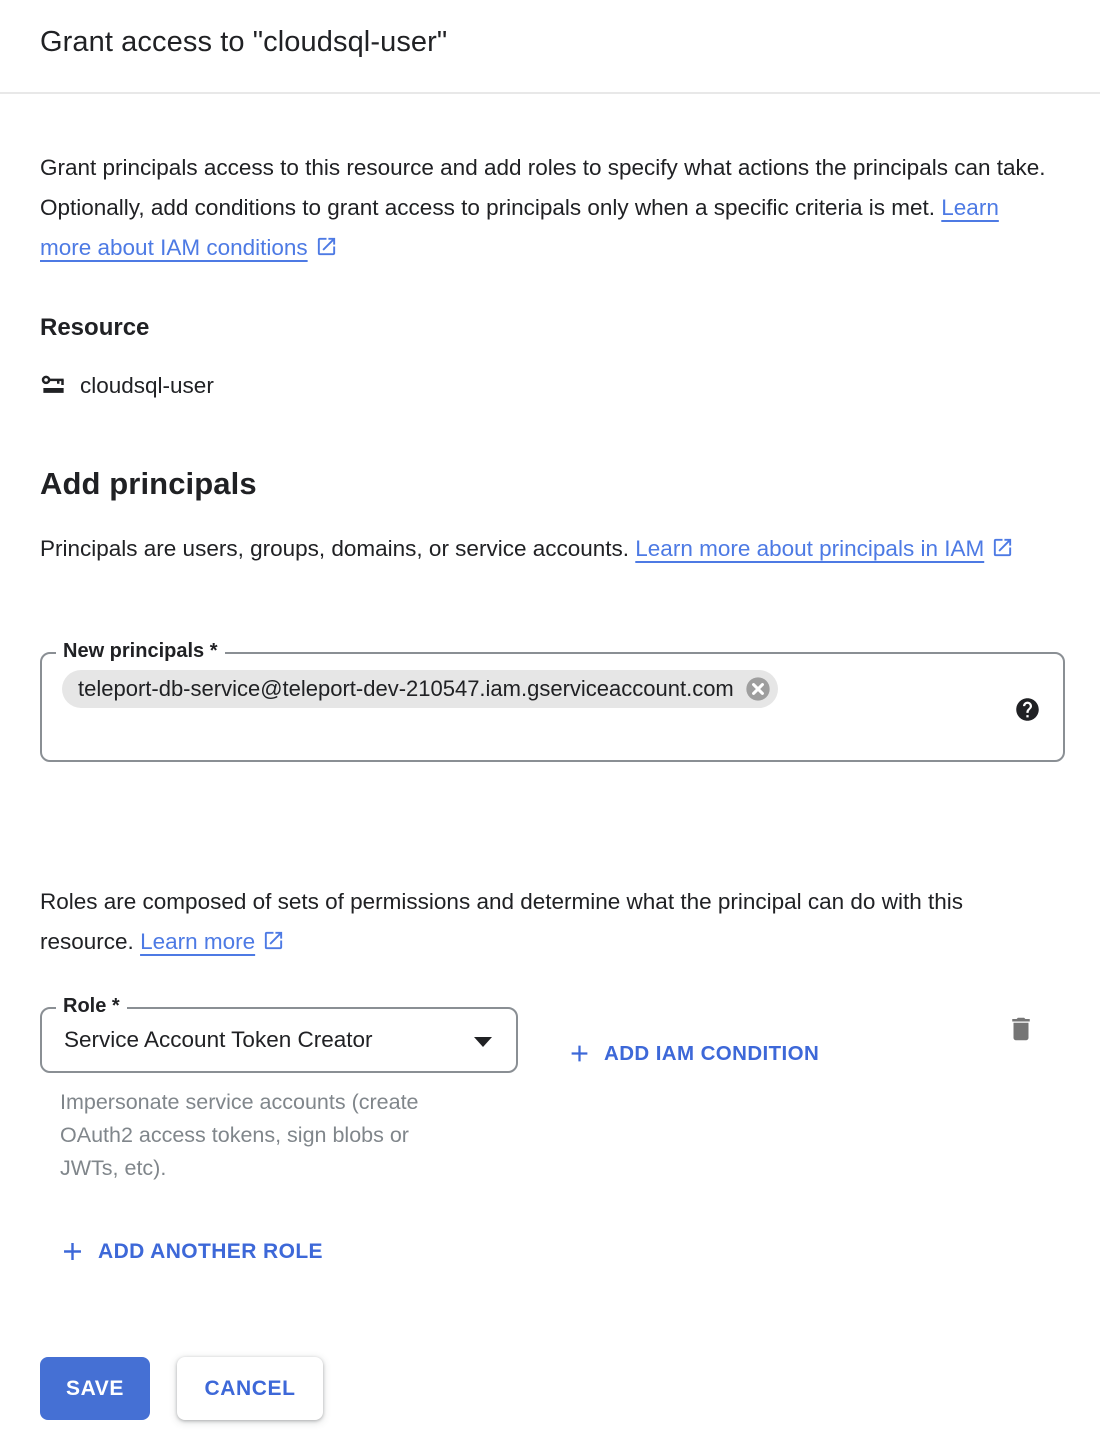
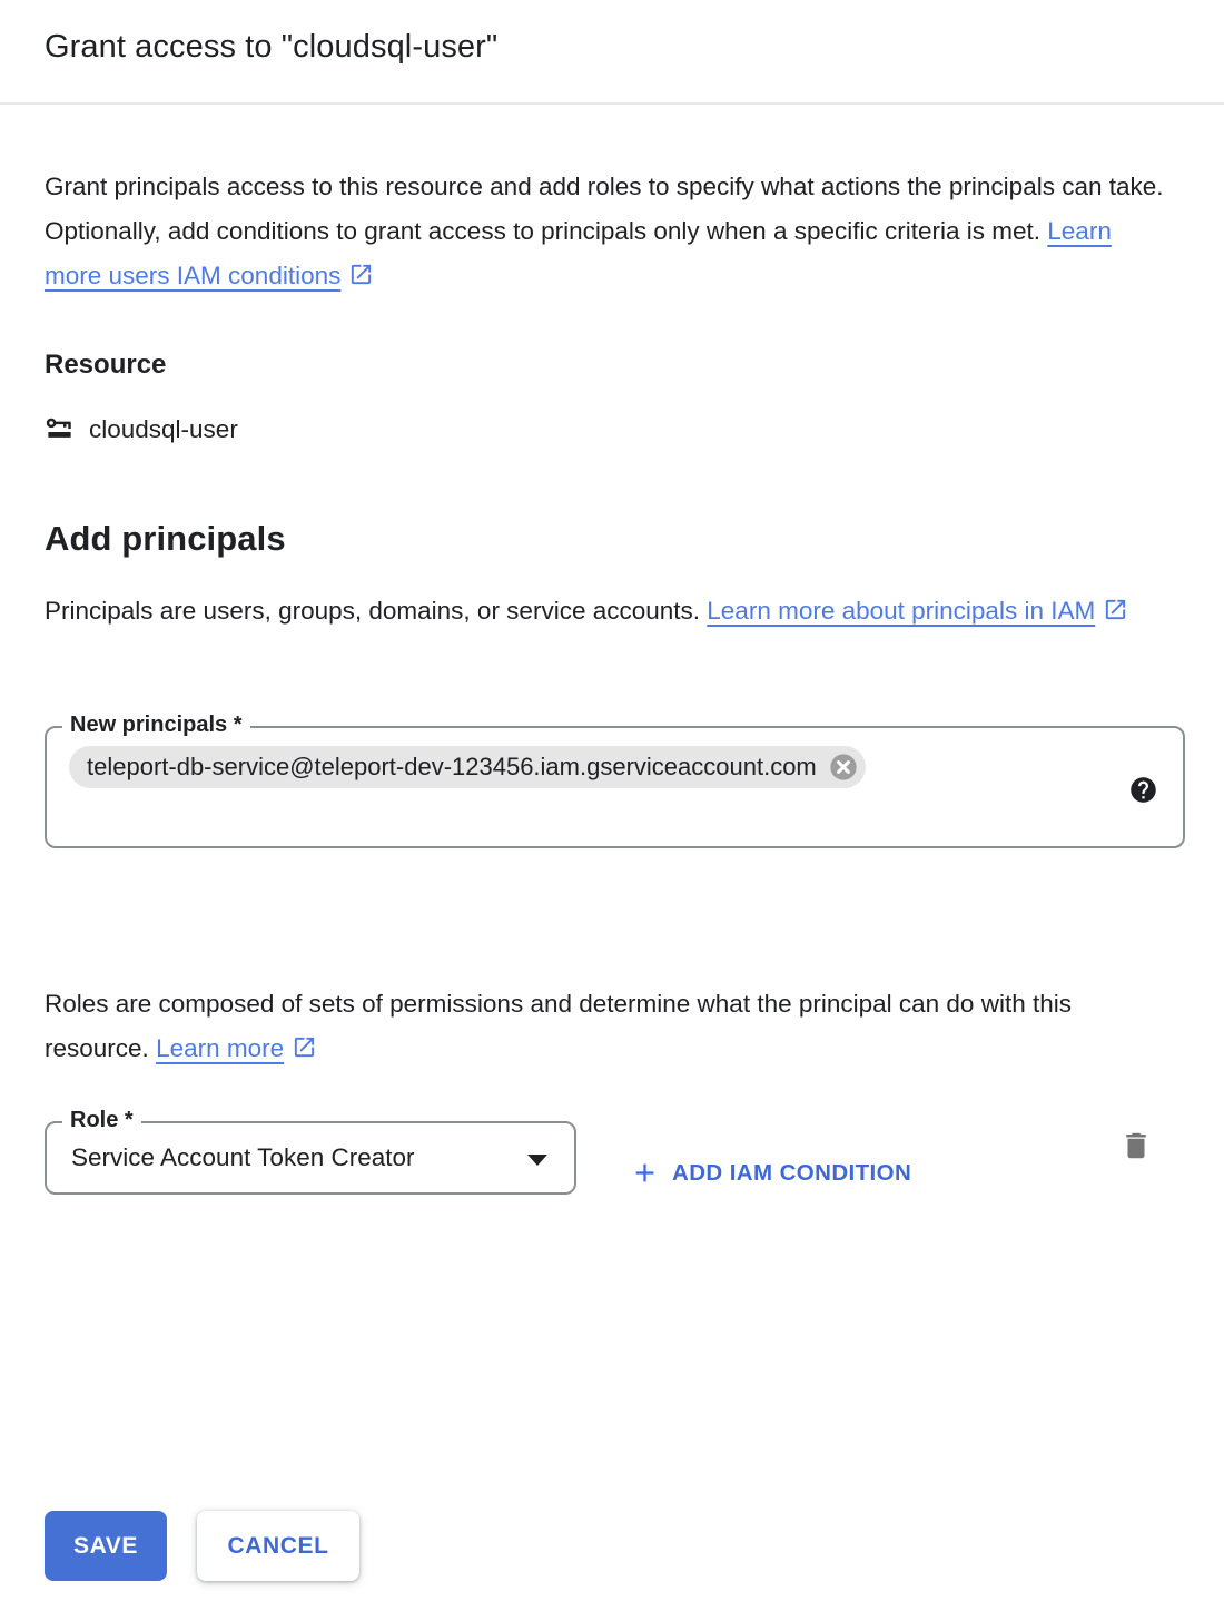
  Grant access to "cloudsql-user"
- Grant principals access to this resource and add roles to specify what actions the principals can take. Optionally, add conditions to grant access to principals only when a specific criteria is met. Learn more about IAM conditions
+ Grant principals access to this resource and add roles to specify what actions the principals can take. Optionally, add conditions to grant access to principals only when a specific criteria is met. Learn more users IAM conditions
  Resource
  cloudsql-user
  Add principals
  Principals are users, groups, domains, or service accounts. Learn more about principals in IAM
  New principals *
- teleport-db-service@teleport-dev-210547.iam.gserviceaccount.com
+ teleport-db-service@teleport-dev-123456.iam.gserviceaccount.com
  Roles are composed of sets of permissions and determine what the principal can do with this resource. Learn more
  Role *
  Service Account Token Creator
- Impersonate service accounts (create OAuth2 access tokens, sign blobs or JWTs, etc).
  ADD IAM CONDITION
- ADD ANOTHER ROLE
  SAVE
  CANCEL
